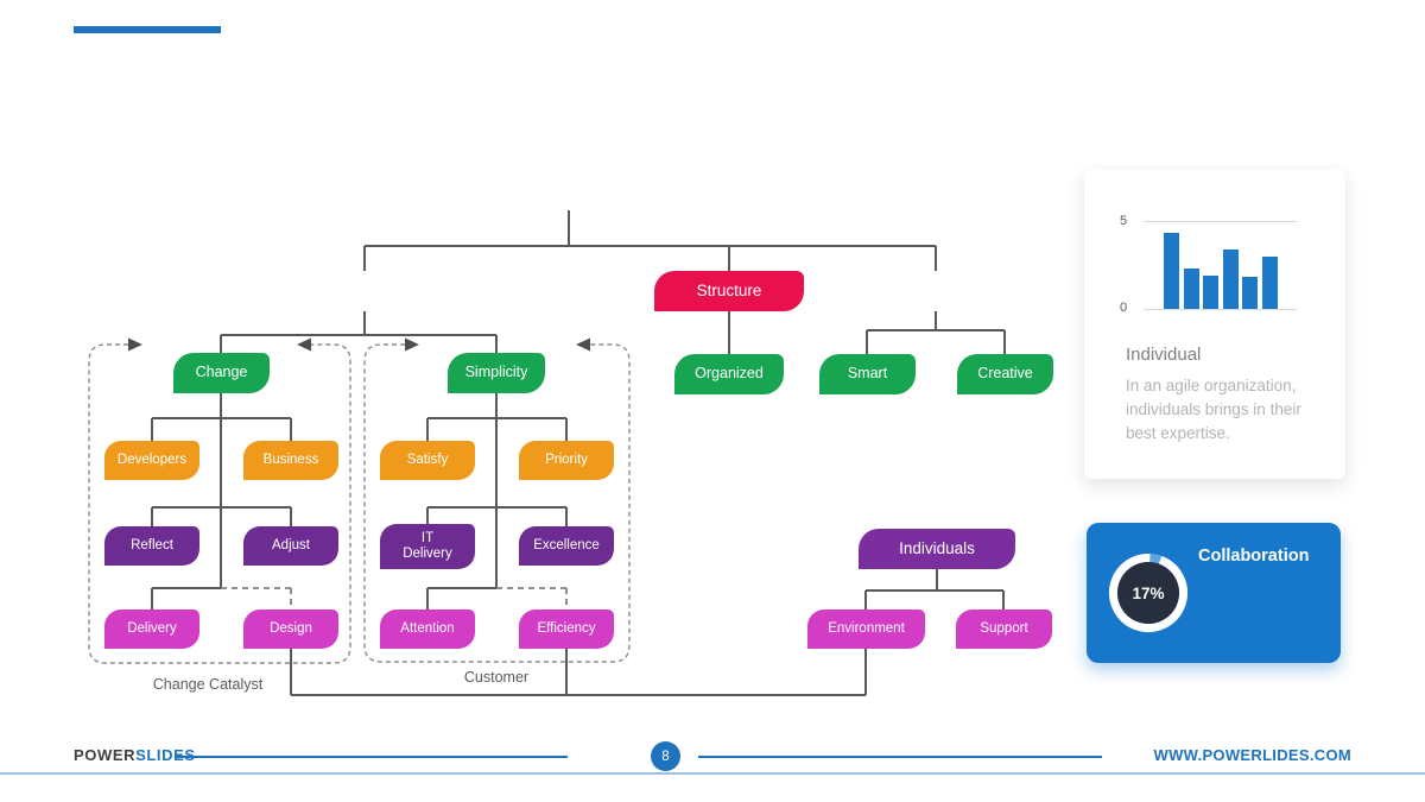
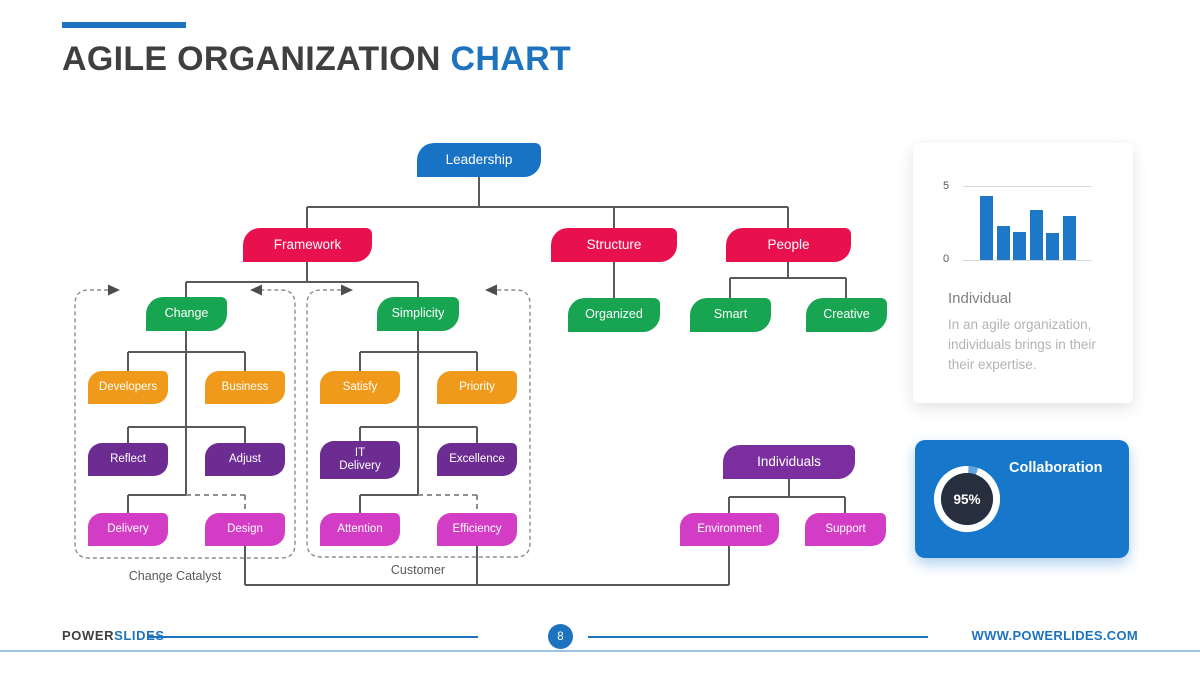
+ AGILE ORGANIZATION CHART
+ Leadership
+ Framework
  Structure
+ People
  Change
  Simplicity
  Organized
  Smart
  Creative
  Developers
  Business
  Satisfy
  Priority
  Reflect
  Adjust
  IT Delivery
  Excellence
  Delivery
  Design
  Attention
  Efficiency
  Individuals
  Environment
  Support
  Change Catalyst
  Customer
  5
  0
  Individual
- In an agile organization, individuals brings in their best expertise.
+ In an agile organization, individuals brings in their their expertise.
- 17%
+ 95%
  Collaboration
  POWERSLID
  8
  WWW.POWERLIDES.COM
